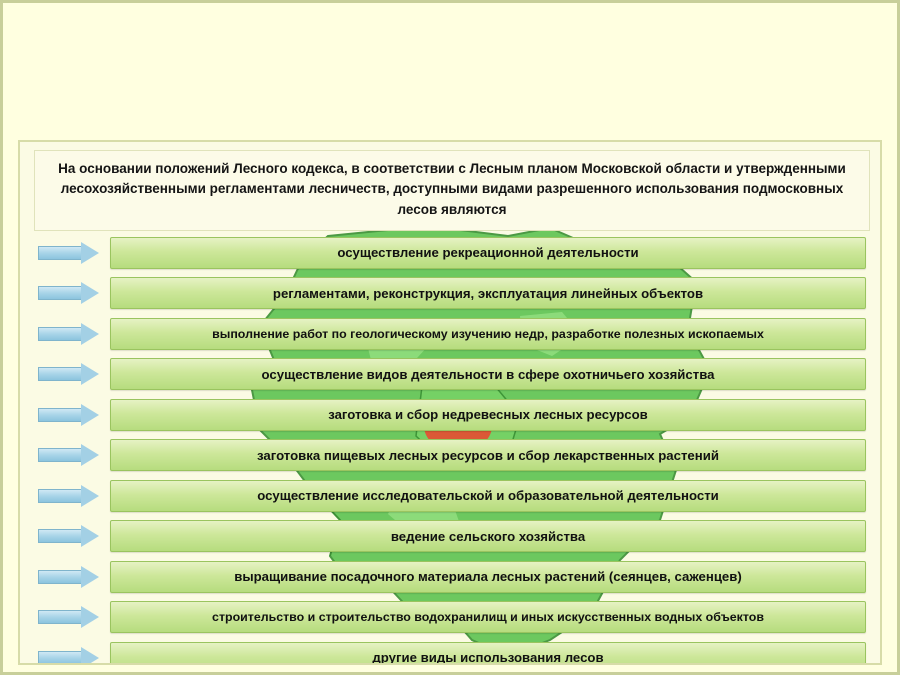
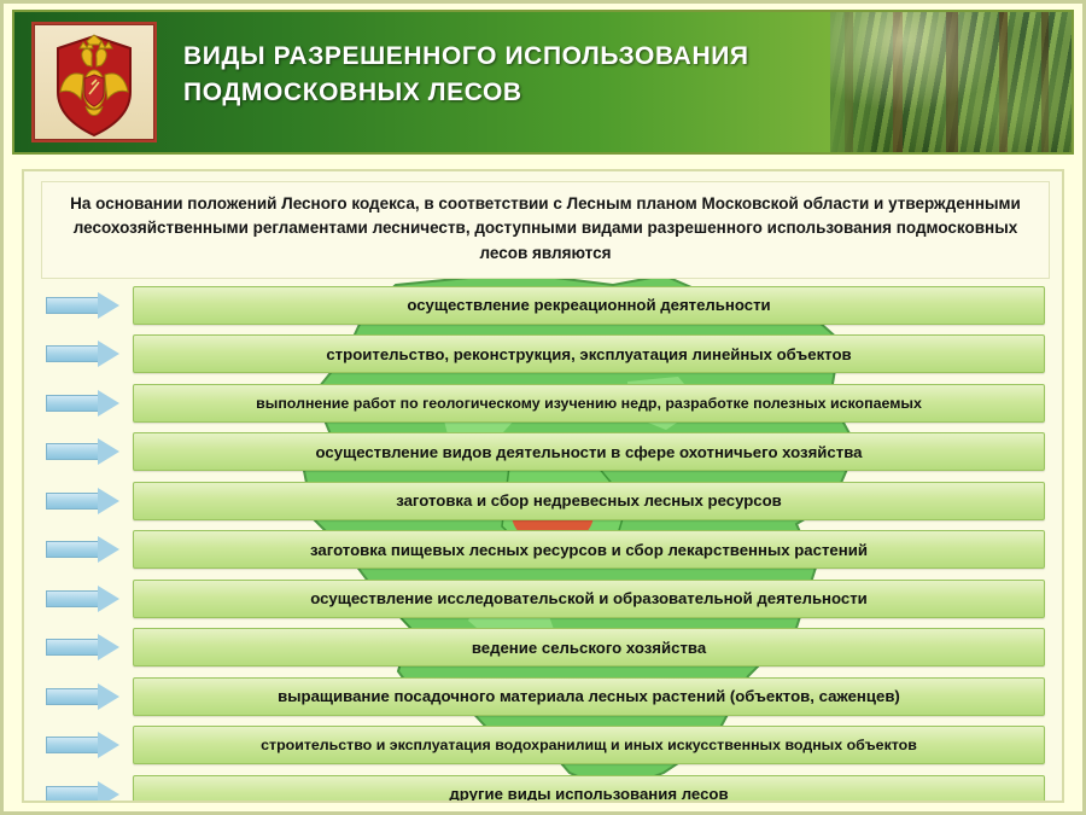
+ ВИДЫ РАЗРЕШЕННОГО ИСПОЛЬЗОВАНИЯ
+ ПОДМОСКОВНЫХ ЛЕСОВ
  На основании положений Лесного кодекса, в соответствии с Лесным планом Московской области и утвержденными лесохозяйственными регламентами лесничеств, доступными видами разрешенного использования подмосковных лесов являются
  осуществление рекреационной деятельности
- регламентами, реконструкция, эксплуатация линейных объектов
+ строительство, реконструкция, эксплуатация линейных объектов
  выполнение работ по геологическому изучению недр, разработке полезных ископаемых
  осуществление видов деятельности в сфере охотничьего хозяйства
  заготовка и сбор недревесных лесных ресурсов
  заготовка пищевых лесных ресурсов и сбор лекарственных растений
  осуществление исследовательской и образовательной деятельности
  ведение сельского хозяйства
- выращивание посадочного материала лесных растений (сеянцев, саженцев)
+ выращивание посадочного материала лесных растений (объектов, саженцев)
- строительство и строительство водохранилищ и иных искусственных водных объектов
+ строительство и эксплуатация водохранилищ и иных искусственных водных объектов
  другие виды использования лесов
